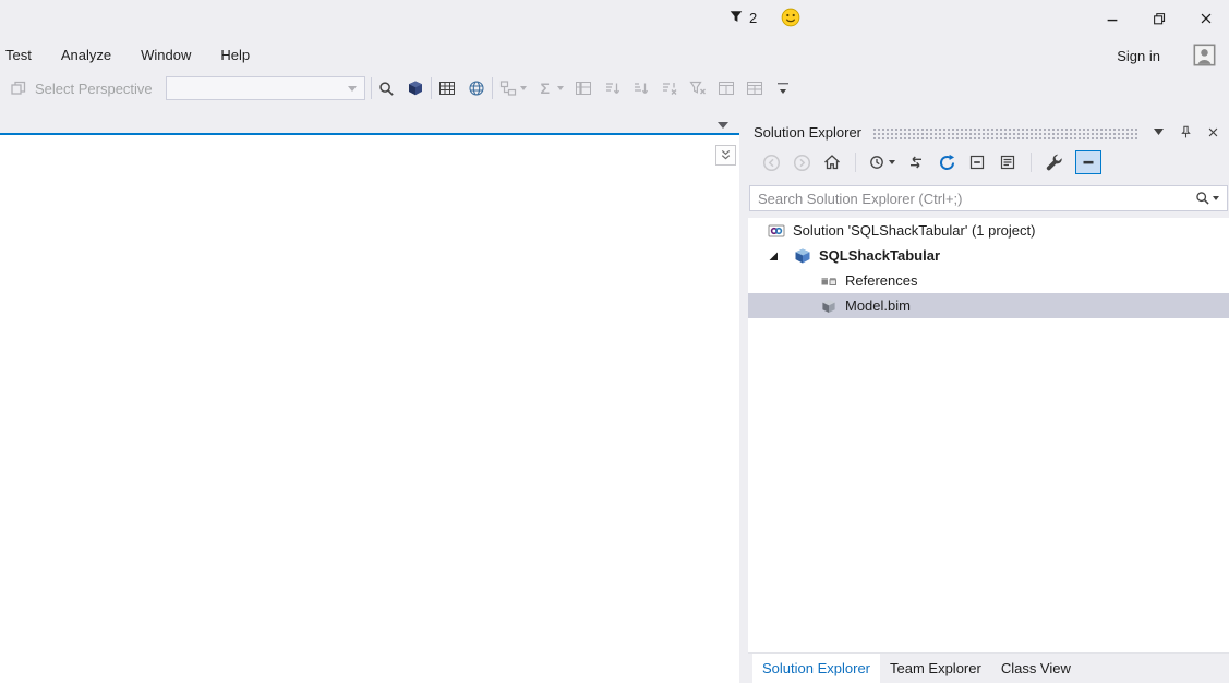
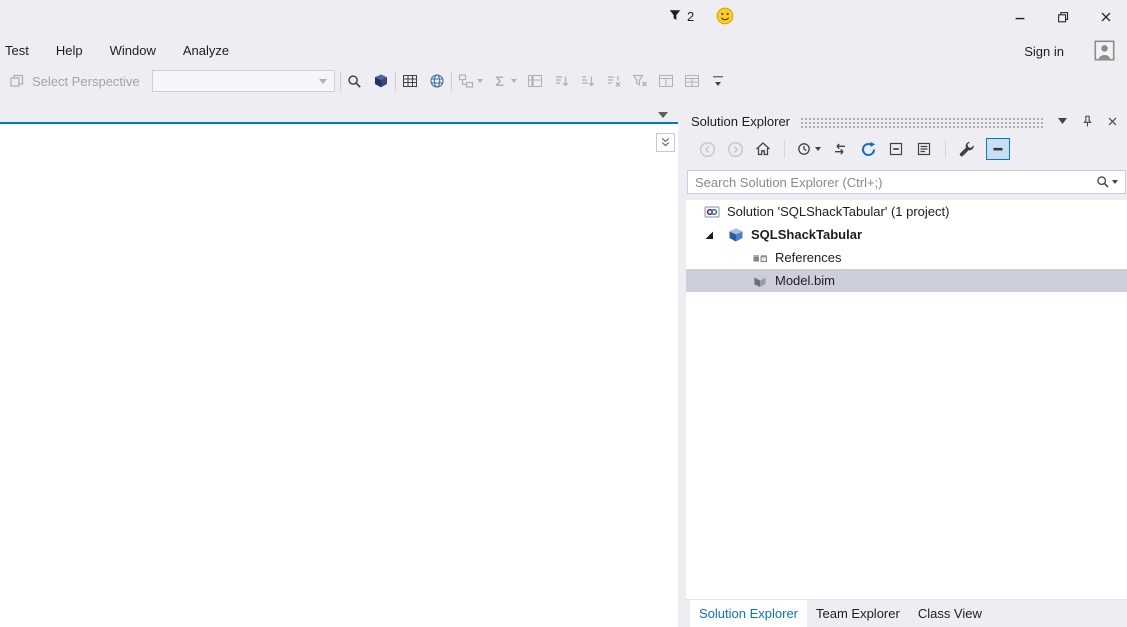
  2
  Test
- Analyze
+ Help
  Window
- Help
+ Analyze
  Sign in
  Select Perspective
  Σ
  Solution Explorer
  Search Solution Explorer (Ctrl+;)
  Solution 'SQLShackTabular' (1 project)
  SQLShackTabular
  References
  Model.bim
  Solution Explorer
  Team Explorer
  Class View
